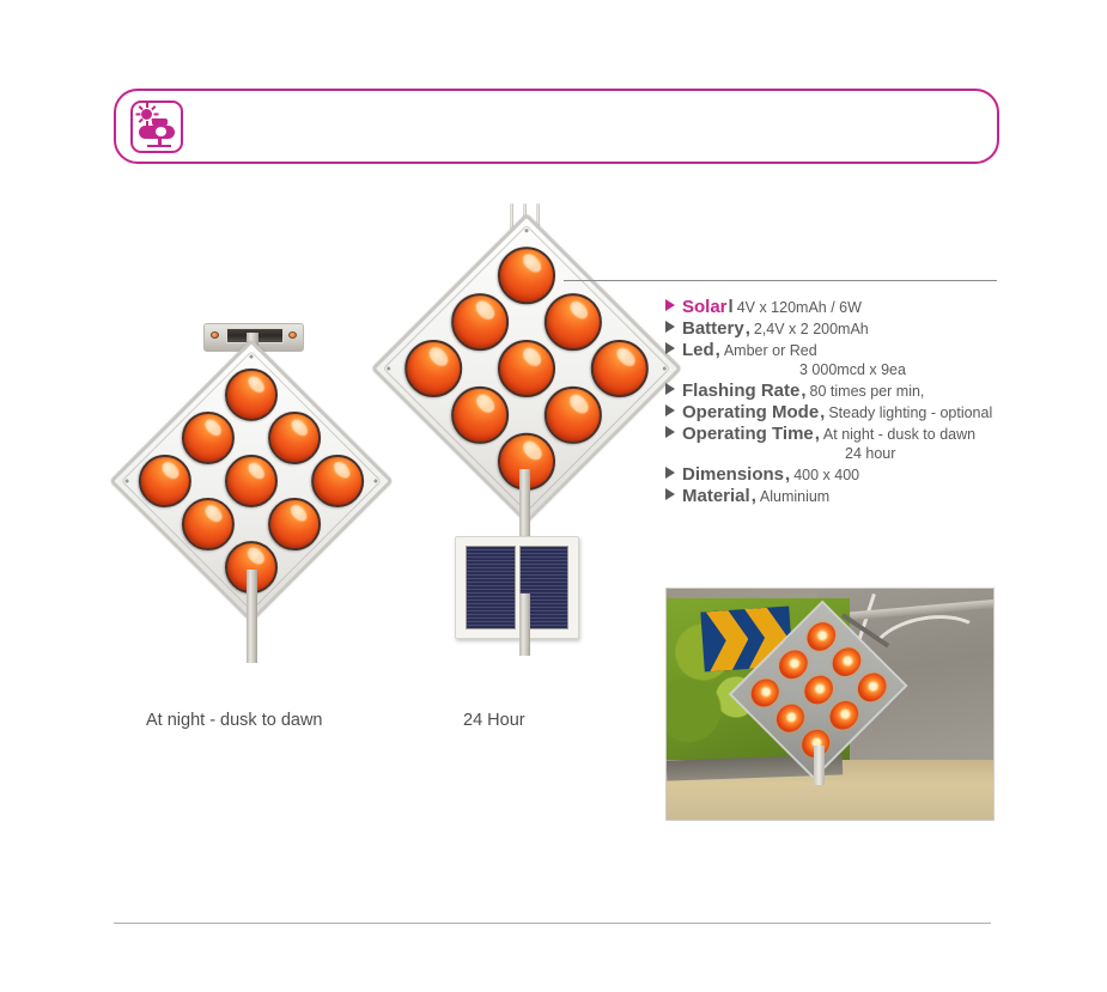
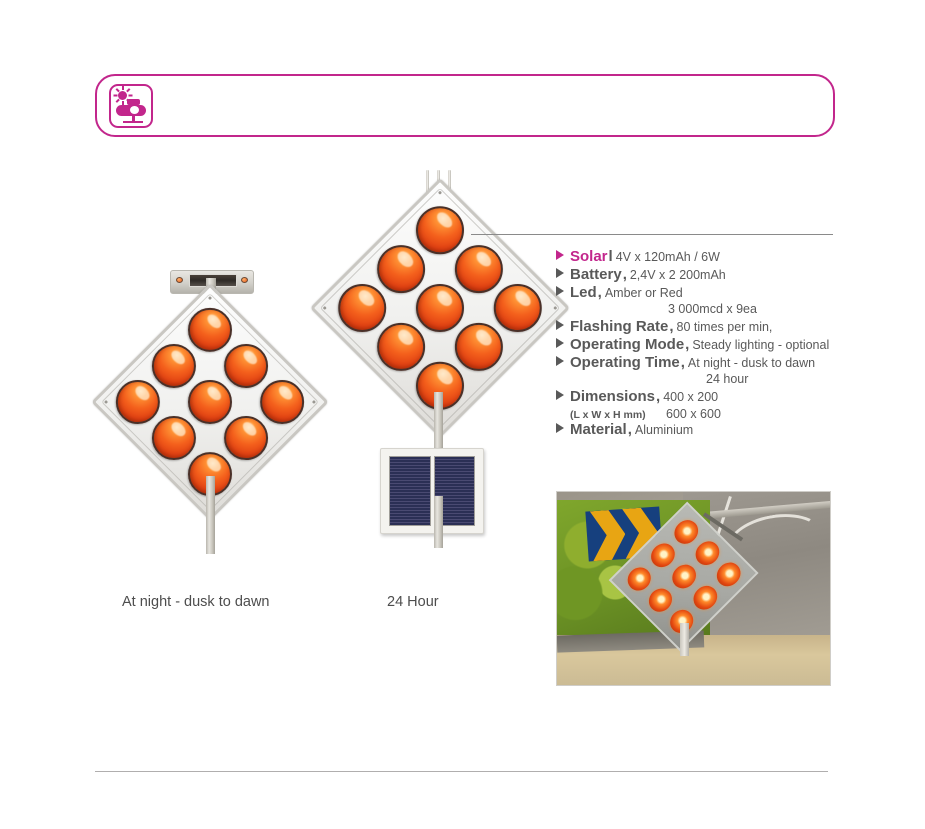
  At night - dusk to dawn
  24 Hour
  Solar
  l
  4V x 120mAh / 6W
  Battery
  ,
  2,4V x 2 200mAh
  Led
  ,
  Amber or Red
  3 000mcd x 9ea
  Flashing Rate
  ,
  80 times per min,
  Operating Mode
  ,
  Steady lighting - optional
  Operating Time
  ,
  At night - dusk to dawn
  24 hour
  Dimensions
  ,
- 400 x 400
+ 400 x 200
+ (L x W x H mm)
+ 600 x 600
  Material
  ,
  Aluminium
